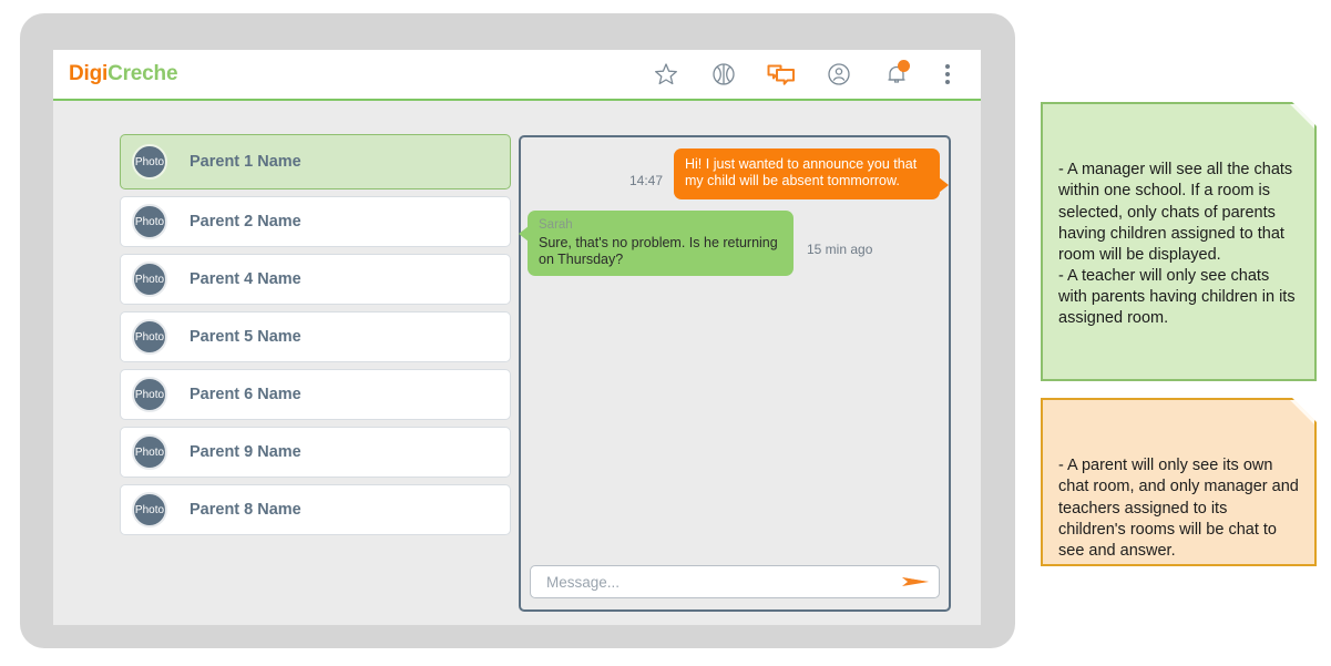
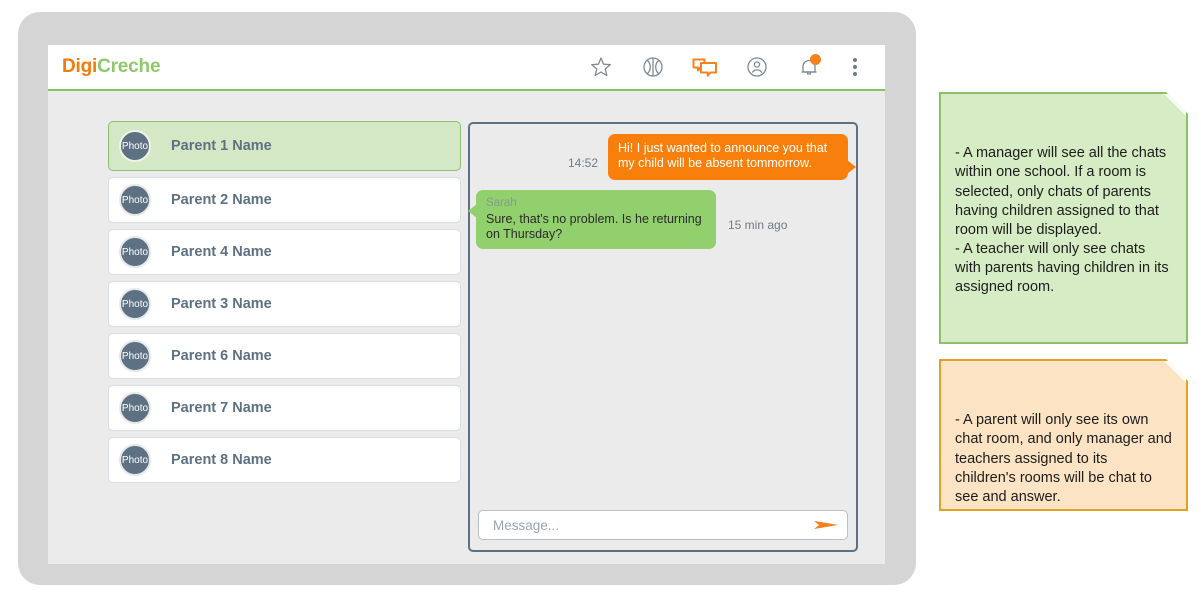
  DigiCreche
  Photo
  Parent 1 Name
  Photo
  Parent 2 Name
  Photo
  Parent 4 Name
  Photo
- Parent 5 Name
+ Parent 3 Name
  Photo
  Parent 6 Name
  Photo
- Parent 9 Name
+ Parent 7 Name
  Photo
  Parent 8 Name
- 14:47
+ 14:52
  Hi! I just wanted to announce you that my child will be absent tommorrow.
  Sarah
  Sure, that's no problem. Is he returning on Thursday?
  15 min ago
  Message...
  - A manager will see all the chats within one school. If a room is selected, only chats of parents having children assigned to that room will be displayed.
  - A teacher will only see chats with parents having children in its assigned room.
  - A parent will only see its own chat room, and only manager and teachers assigned to its children's rooms will be chat to see and answer.
